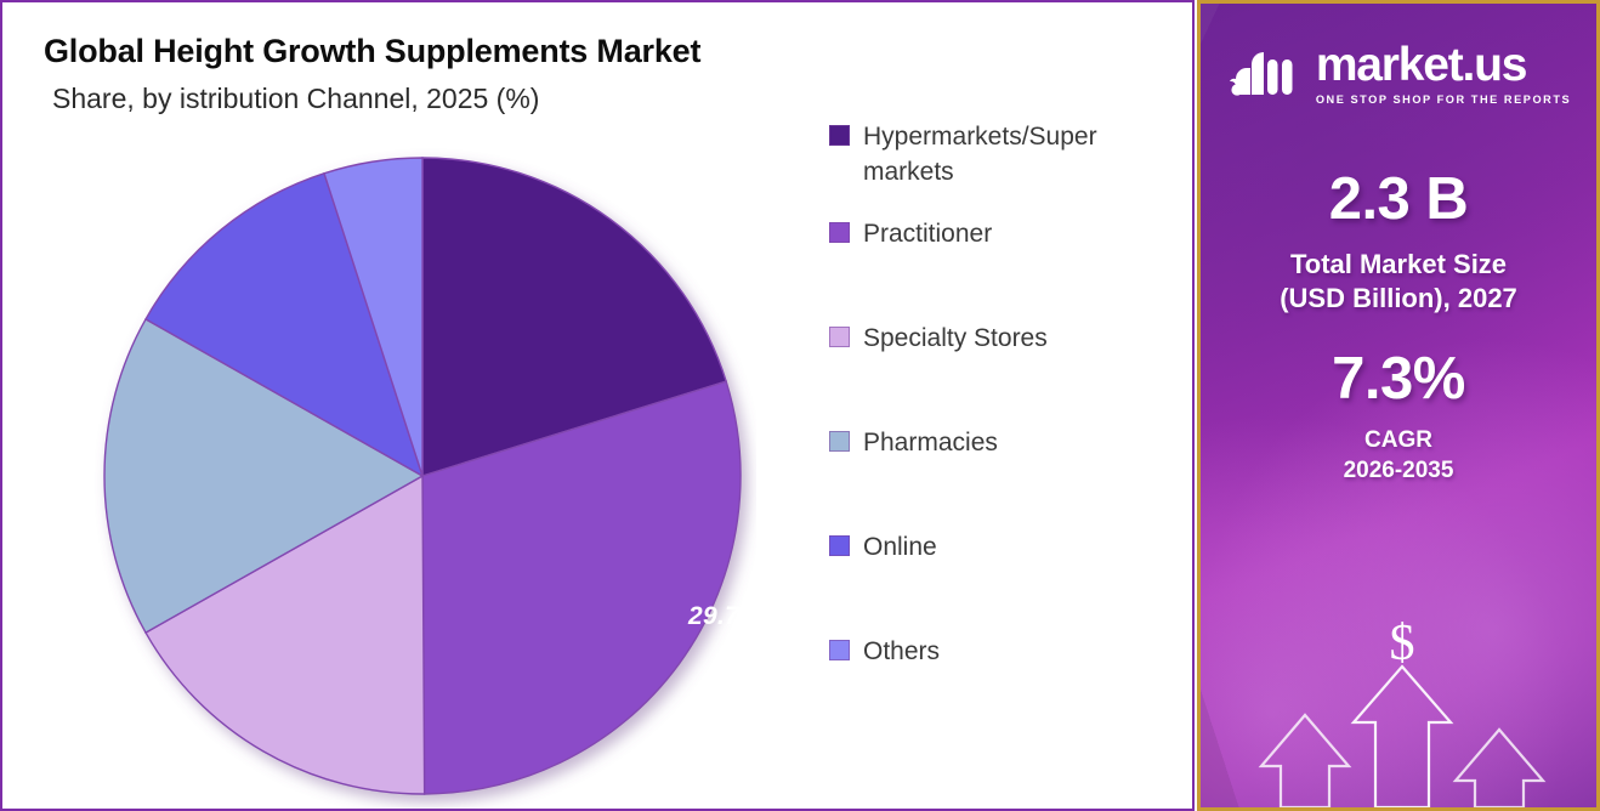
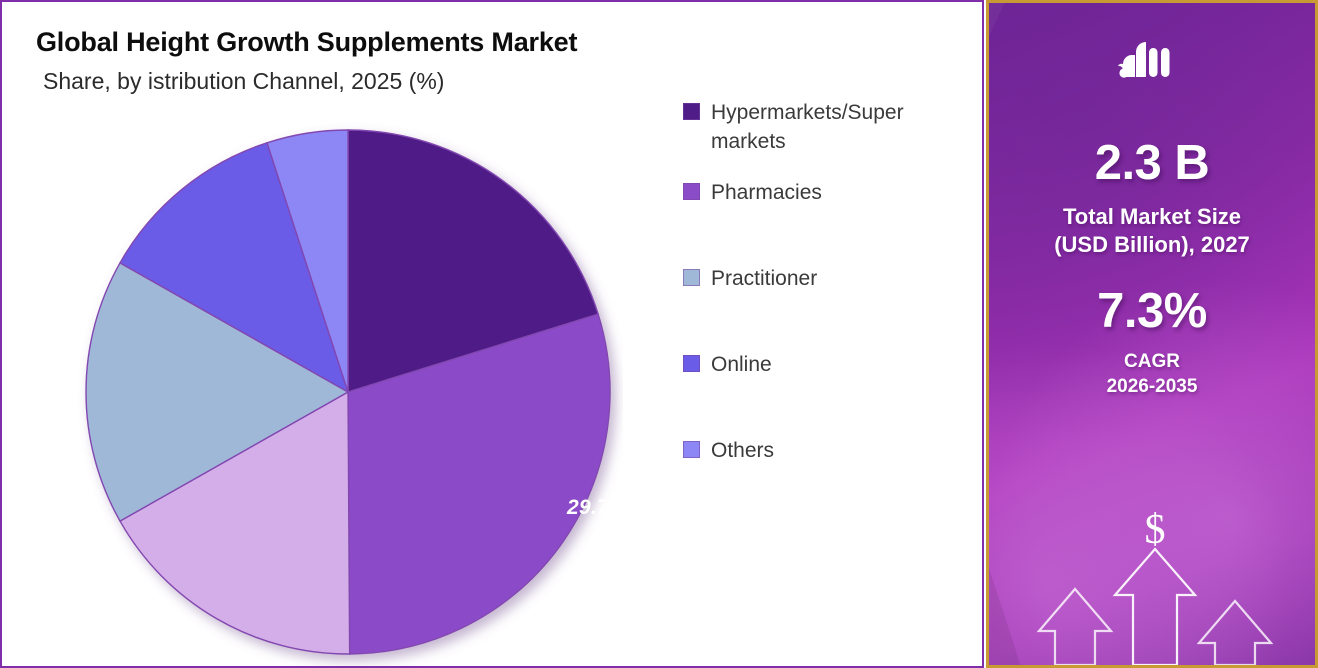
  Global Height Growth Supplements Market
  Share, by istribution Channel, 2025 (%)
  29.7%
  Hypermarkets/Super markets
- Practitioner
+ Pharmacies
- Specialty Stores
- Pharmacies
+ Practitioner
  Online
  Others
- market.us
- ONE STOP SHOP FOR THE REPORTS
  2.3 B
  Total Market Size
  (USD Billion), 2027
  7.3%
  CAGR
  2026-2035
  $
